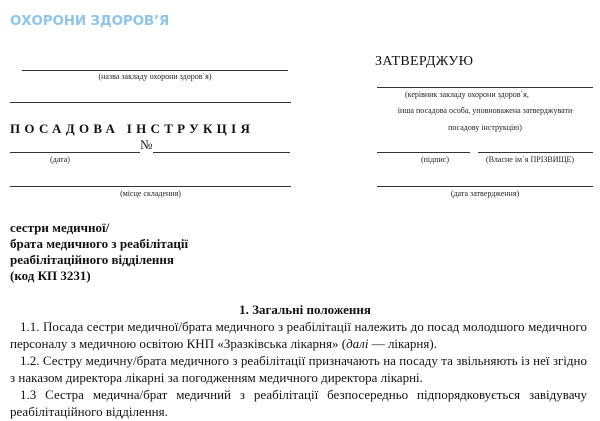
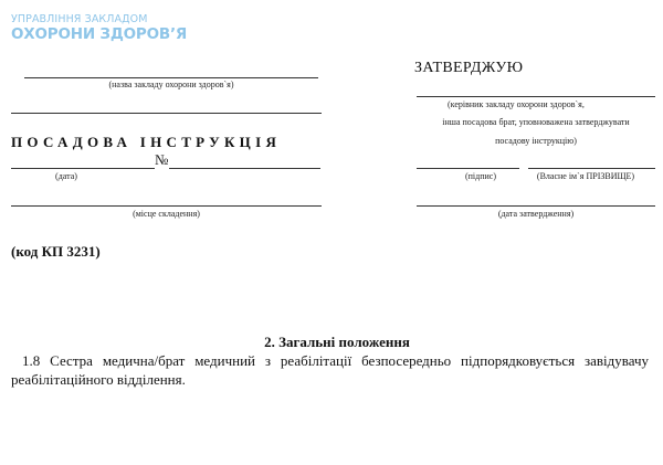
+ УПРАВЛІННЯ ЗАКЛАДОМ
  ОХОРОНИ ЗДОРОВ’Я
  (назва закладу охорони здоров`я)
  ПОСАДОВА ІНСТРУКЦІЯ
  №
  (дата)
  (місце складення)
  ЗАТВЕРДЖУЮ
  (керівник закладу охорони здоров`я,
- інша посадова особа, уповноважена затверджувати
+ інша посадова брат, уповноважена затверджувати
  посадову інструкцію)
  (підпис)
  (Власне ім`я ПРІЗВИЩЕ)
  (дата затвердження)
- сестри медичної/
- брата медичного з реабілітації
- реабілітаційного відділення
  (код КП 3231)
- 1. Загальні положення
+ 2. Загальні положення
- 1.1. Посада сестри медичної/брата медичного з реабілітації належить до посад молодшого медичного персоналу з медичною освітою КНП «Зразківська лікарня» (далі — лікарня).
- 1.2. Сестру медичну/брата медичного з реабілітації призначають на посаду та звільняють із неї згідно з наказом директора лікарні за погодженням медичного директора лікарні.
- 1.3 Сестра медична/брат медичний з реабілітації безпосередньо підпорядковується завідувачу реабілітаційного відділення.
+ 1.8 Сестра медична/брат медичний з реабілітації безпосередньо підпорядковується завідувачу реабілітаційного відділення.
